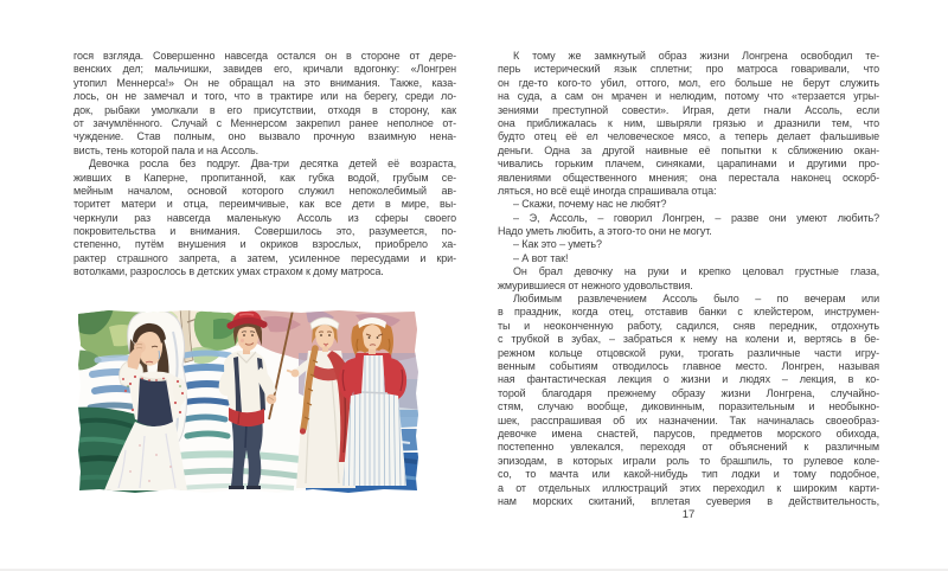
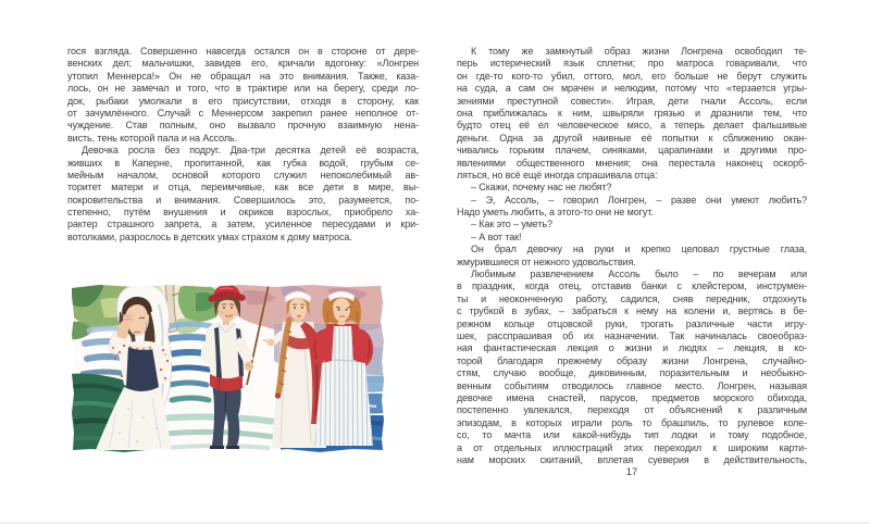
  гося взгляда. Совершенно навсегда остался он в стороне от дере-
  венских дел; мальчишки, завидев его, кричали вдогонку: «Лонгрен
  утопил Меннерса!» Он не обращал на это внимания. Также, каза-
  лось, он не замечал и того, что в трактире или на берегу, среди ло-
  док, рыбаки умолкали в его присутствии, отходя в сторону, как
  от зачумлённого. Случай с Меннерсом закрепил ранее неполное от-
  чуждение. Став полным, оно вызвало прочную взаимную нена-
  висть, тень которой пала и на Ассоль.
  Девочка росла без подруг. Два-три десятка детей её возраста,
  живших в Каперне, пропитанной, как губка водой, грубым се-
  мейным началом, основой которого служил непоколебимый ав-
  торитет матери и отца, переимчивые, как все дети в мире, вы-
- черкнули раз навсегда маленькую Ассоль из сферы своего
  покровительства и внимания. Совершилось это, разумеется, по-
  степенно, путём внушения и окриков взрослых, приобрело ха-
  рактер страшного запрета, а затем, усиленное пересудами и кри-
  вотолками, разрослось в детских умах страхом к дому матроса.
  К тому же замкнутый образ жизни Лонгрена освободил те-
  перь истерический язык сплетни; про матроса говаривали, что
  он где-то кого-то убил, оттого, мол, его больше не берут служить
  на суда, а сам он мрачен и нелюдим, потому что «терзается угры-
  зениями преступной совести». Играя, дети гнали Ассоль, если
  она приближалась к ним, швыряли грязью и дразнили тем, что
  будто отец её ел человеческое мясо, а теперь делает фальшивые
  деньги. Одна за другой наивные её попытки к сближению окан-
  чивались горьким плачем, синяками, царапинами и другими про-
  явлениями общественного мнения; она перестала наконец оскорб-
  ляться, но всё ещё иногда спрашивала отца:
  – Скажи, почему нас не любят?
  – Э, Ассоль, – говорил Лонгрен, – разве они умеют любить?
  Надо уметь любить, а этого-то они не могут.
  – Как это – уметь?
  – А вот так!
  Он брал девочку на руки и крепко целовал грустные глаза,
  жмурившиеся от нежного удовольствия.
  Любимым развлечением Ассоль было – по вечерам или
  в праздник, когда отец, отставив банки с клейстером, инструмен-
  ты и неоконченную работу, садился, сняв передник, отдохнуть
  с трубкой в зубах, – забраться к нему на колени и, вертясь в бе-
  режном кольце отцовской руки, трогать различные части игру-
- венным событиям отводилось главное место. Лонгрен, называя
+ шек, расспрашивая об их назначении. Так начиналась своеобраз-
  ная фантастическая лекция о жизни и людях – лекция, в ко-
  торой благодаря прежнему образу жизни Лонгрена, случайно-
  стям, случаю вообще, диковинным, поразительным и необыкно-
- шек, расспрашивая об их назначении. Так начиналась своеобраз-
+ венным событиям отводилось главное место. Лонгрен, называя
  девочке имена снастей, парусов, предметов морского обихода,
  постепенно увлекался, переходя от объяснений к различным
  эпизодам, в которых играли роль то брашпиль, то рулевое коле-
  со, то мачта или какой-нибудь тип лодки и тому подобное,
  а от отдельных иллюстраций этих переходил к широким карти-
  нам морских скитаний, вплетая суеверия в действительность,
  17
